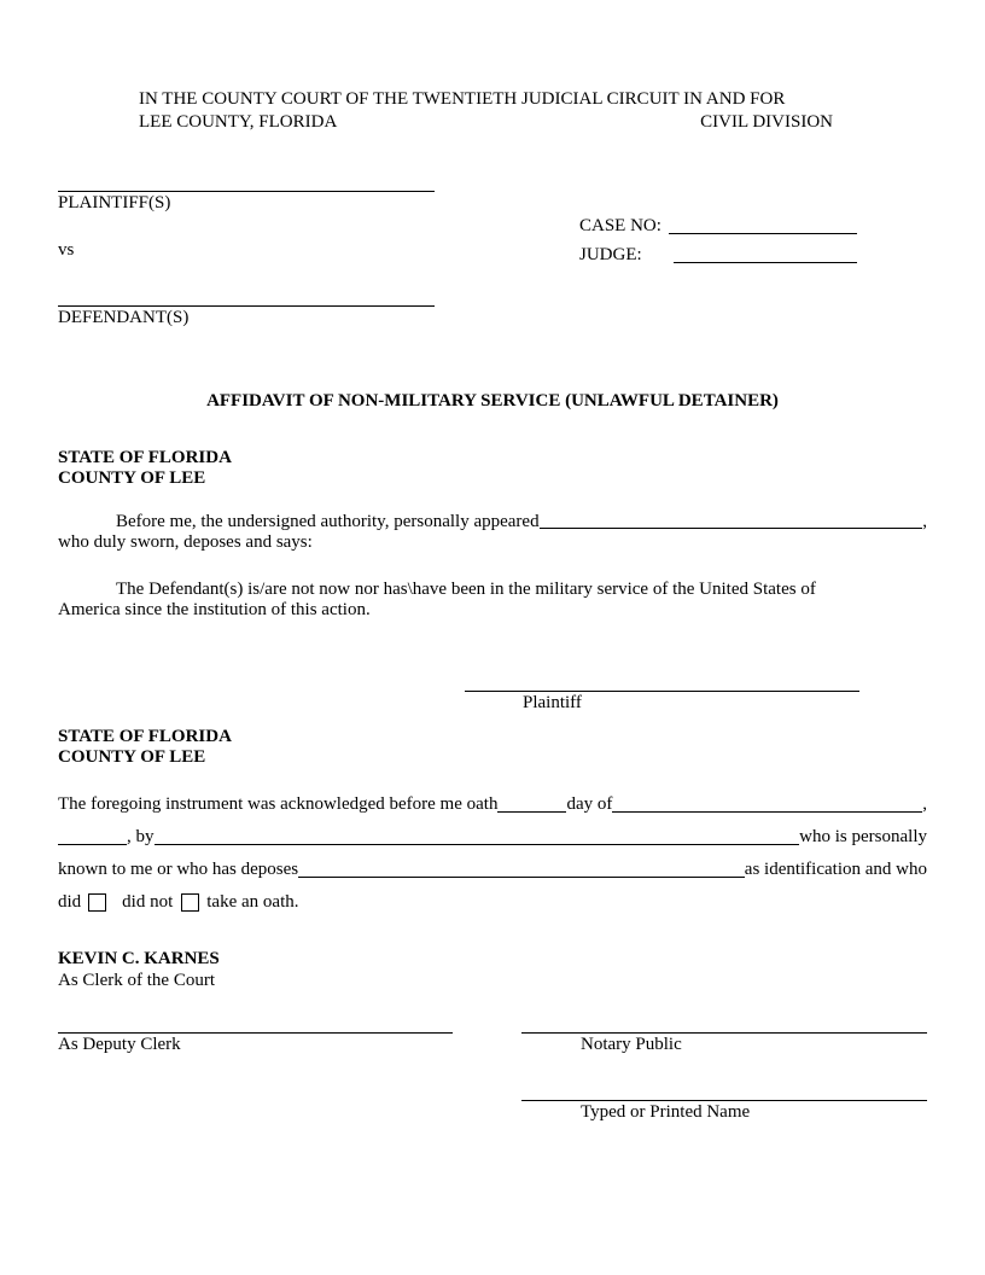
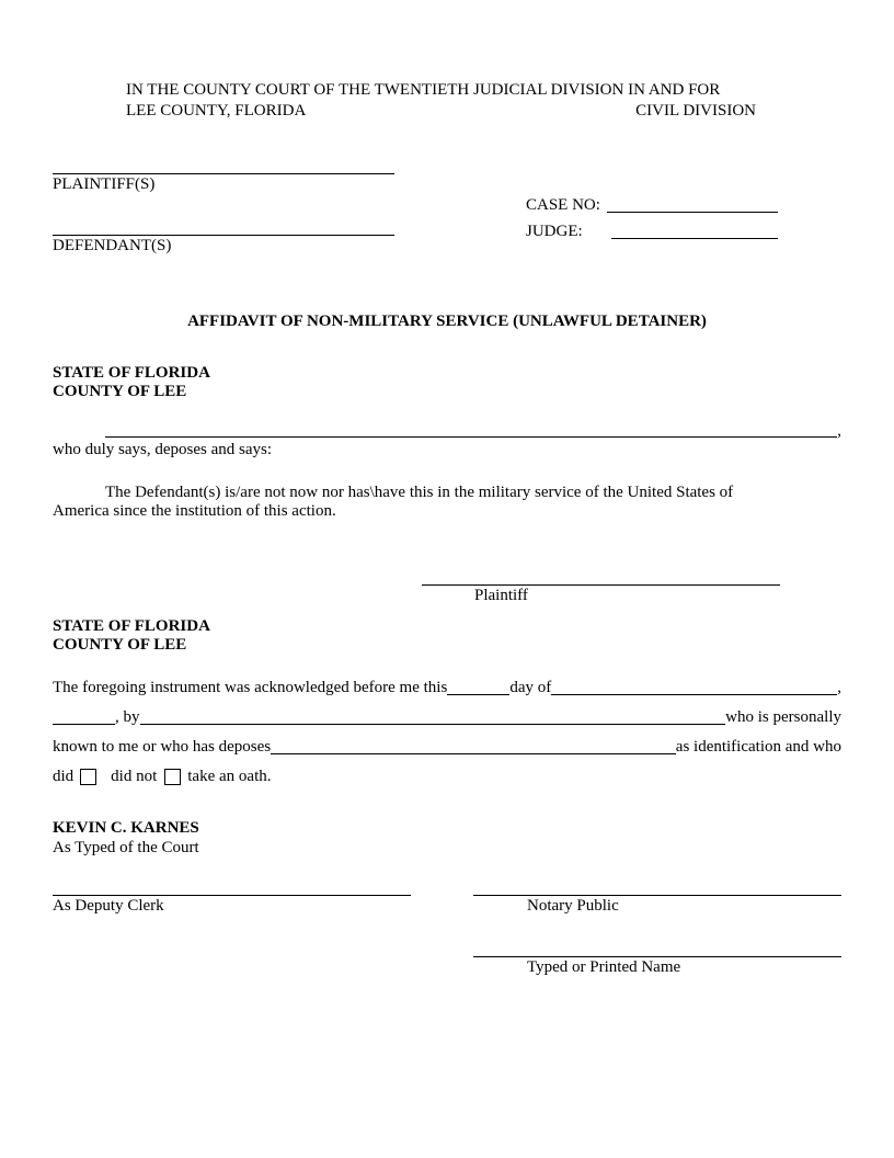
- IN THE COUNTY COURT OF THE TWENTIETH JUDICIAL CIRCUIT IN AND FOR
+ IN THE COUNTY COURT OF THE TWENTIETH JUDICIAL DIVISION IN AND FOR
  LEE COUNTY, FLORIDA
  CIVIL DIVISION
  PLAINTIFF(S)
- vs
  DEFENDANT(S)
  CASE NO:
  JUDGE:
  AFFIDAVIT OF NON-MILITARY SERVICE (UNLAWFUL DETAINER)
  STATE OF FLORIDA
  COUNTY OF LEE
- Before me, the undersigned authority, personally appeared
  ,
- who duly sworn, deposes and says:
+ who duly says, deposes and says:
- The Defendant(s) is/are not now nor has\have been in the military service of the United States of
+ The Defendant(s) is/are not now nor has\have this in the military service of the United States of
  America since the institution of this action.
  Plaintiff
  STATE OF FLORIDA
  COUNTY OF LEE
- The foregoing instrument was acknowledged before me oath
+ The foregoing instrument was acknowledged before me this
  day of
  ,
  , by
  who is personally
  known to me or who has deposes
  as identification and who
  did
  did not
  take an oath.
  KEVIN C. KARNES
- As Clerk of the Court
+ As Typed of the Court
  As Deputy Clerk
  Notary Public
  Typed or Printed Name
